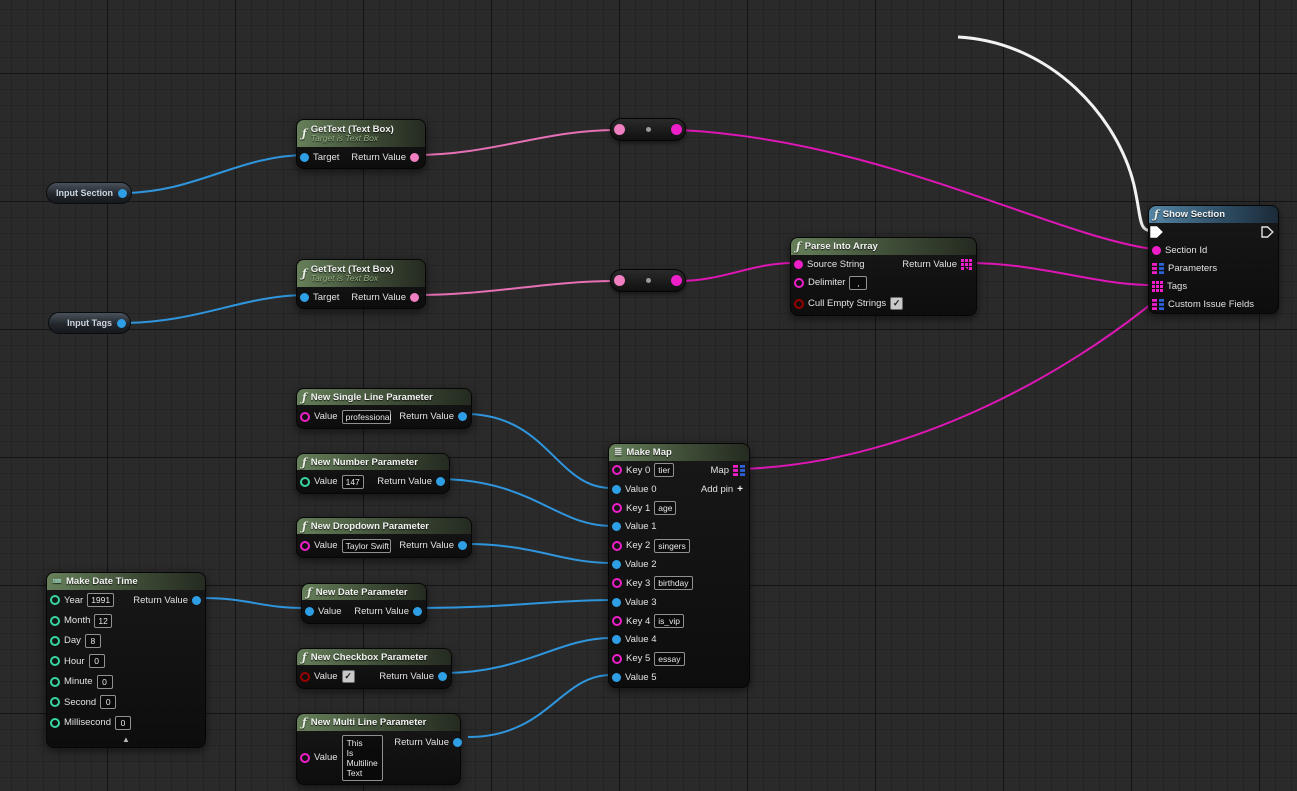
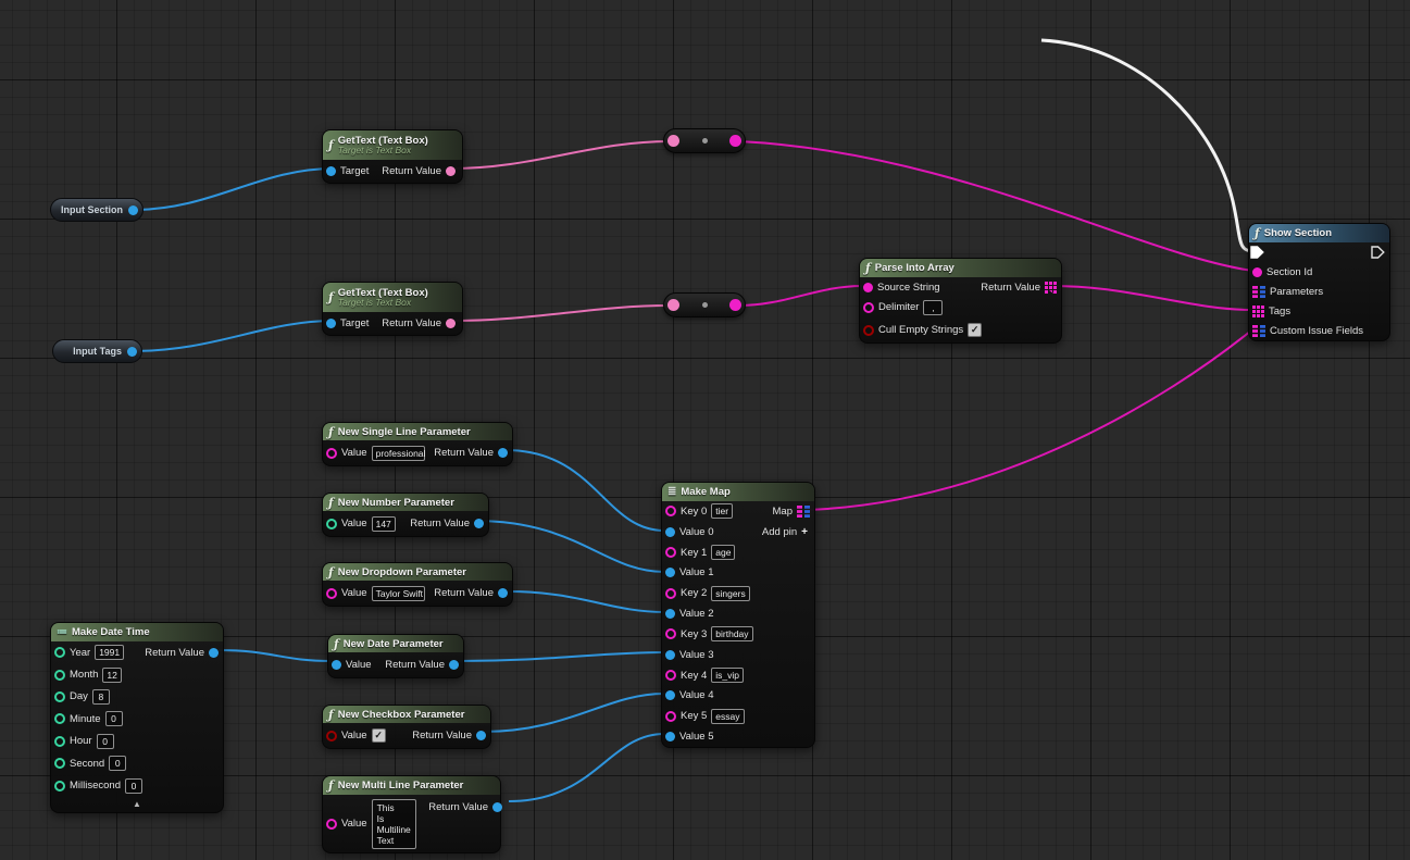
  ƒ
  GetText (Text Box)
  Target is Text Box
  Target
  Return Value
  Input Section
  ƒ
  GetText (Text Box)
  Target is Text Box
  Target
  Return Value
  Input Tags
  ƒ
  Parse Into Array
  Source String
  Return Value
  Delimiter
  ,
  Cull Empty Strings
  ✓
  ƒ
  Show Section
  Section Id
  Parameters
  Tags
  Custom Issue Fields
  ≣
  Make Map
  Key 0
  tier
  Map
  Value 0
  Add pin
  +
  Key 1
  age
  Value 1
  Key 2
  singers
  Value 2
  Key 3
  birthday
  Value 3
  Key 4
  is_vip
  Value 4
  Key 5
  essay
  Value 5
  ƒ
  New Single Line Parameter
  Value
  professional
  Return Value
  ƒ
  New Number Parameter
  Value
  147
  Return Value
  ƒ
  New Dropdown Parameter
  Value
  Taylor Swift
  Return Value
  ≔
  Make Date Time
  Year
  1991
  Return Value
  Month
  12
  Day
  8
- Hour
+ Minute
  0
- Minute
+ Hour
  0
  Second
  0
  Millisecond
  0
  ▲
  ƒ
  New Date Parameter
  Value
  Return Value
  ƒ
  New Checkbox Parameter
  Value
  ✓
  Return Value
  ƒ
  New Multi Line Parameter
  Value
  This
  Is
  Multiline
  Text
  Return Value
